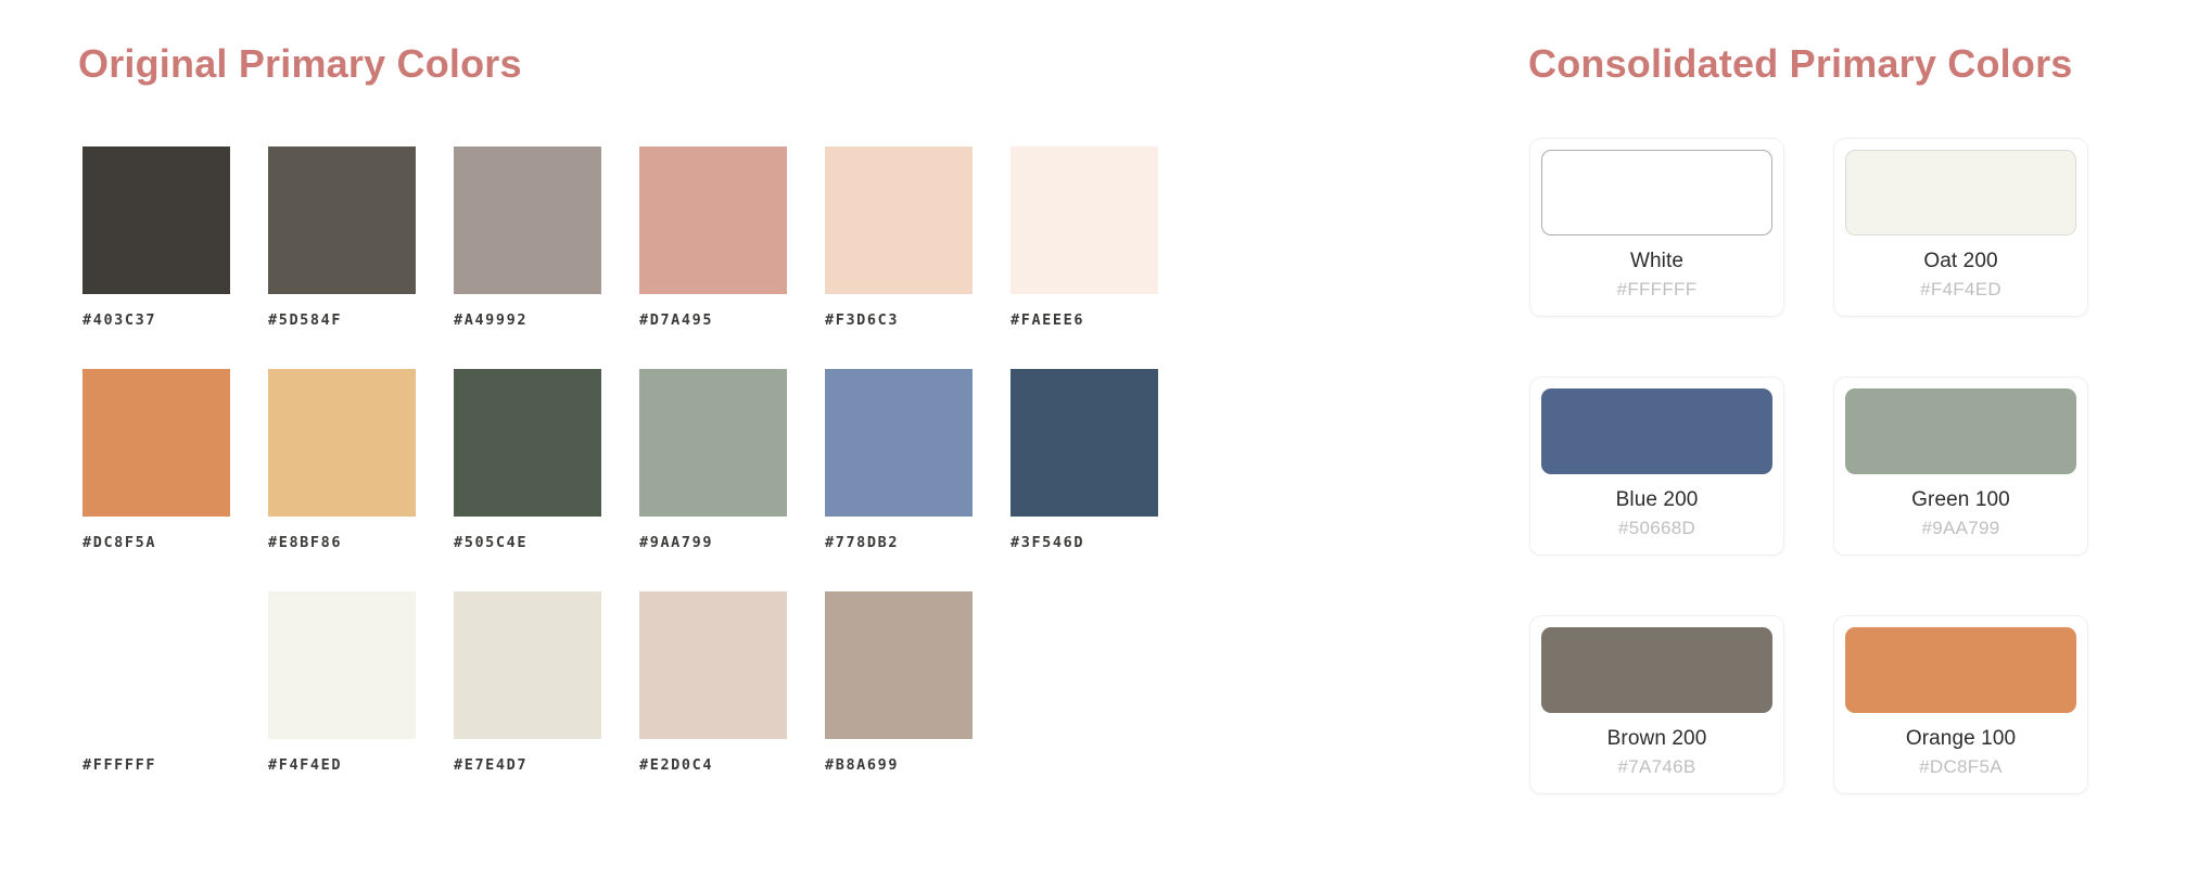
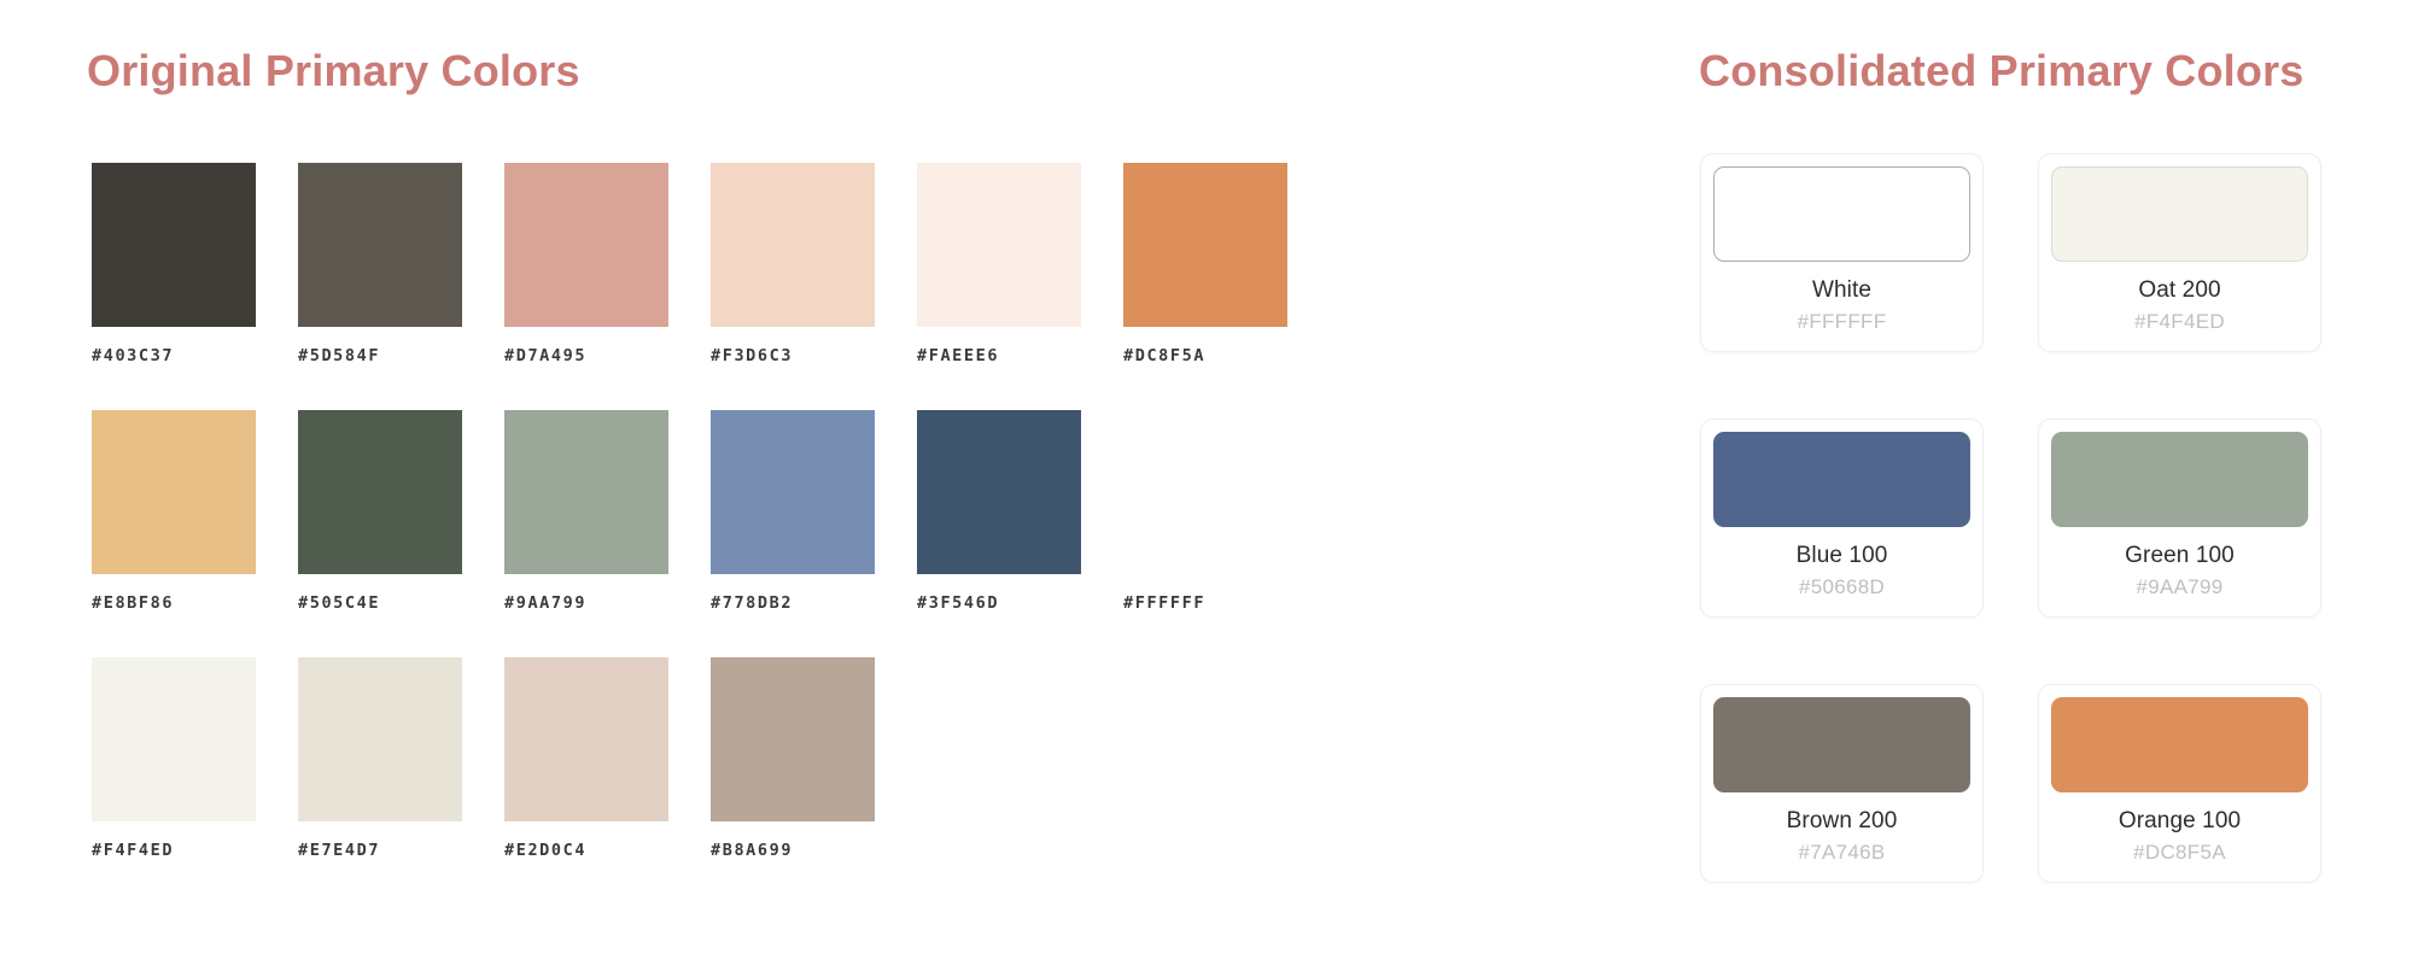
  Original Primary Colors
  #403C37
  #5D584F
- #A49992
  #D7A495
  #F3D6C3
  #FAEEE6
  #DC8F5A
  #E8BF86
  #505C4E
  #9AA799
  #778DB2
  #3F546D
  #FFFFFF
  #F4F4ED
  #E7E4D7
  #E2D0C4
  #B8A699
  Consolidated Primary Colors
  White
  #FFFFFF
  Oat 200
  #F4F4ED
- Blue 200
+ Blue 100
  #50668D
  Green 100
  #9AA799
  Brown 200
  #7A746B
  Orange 100
  #DC8F5A
